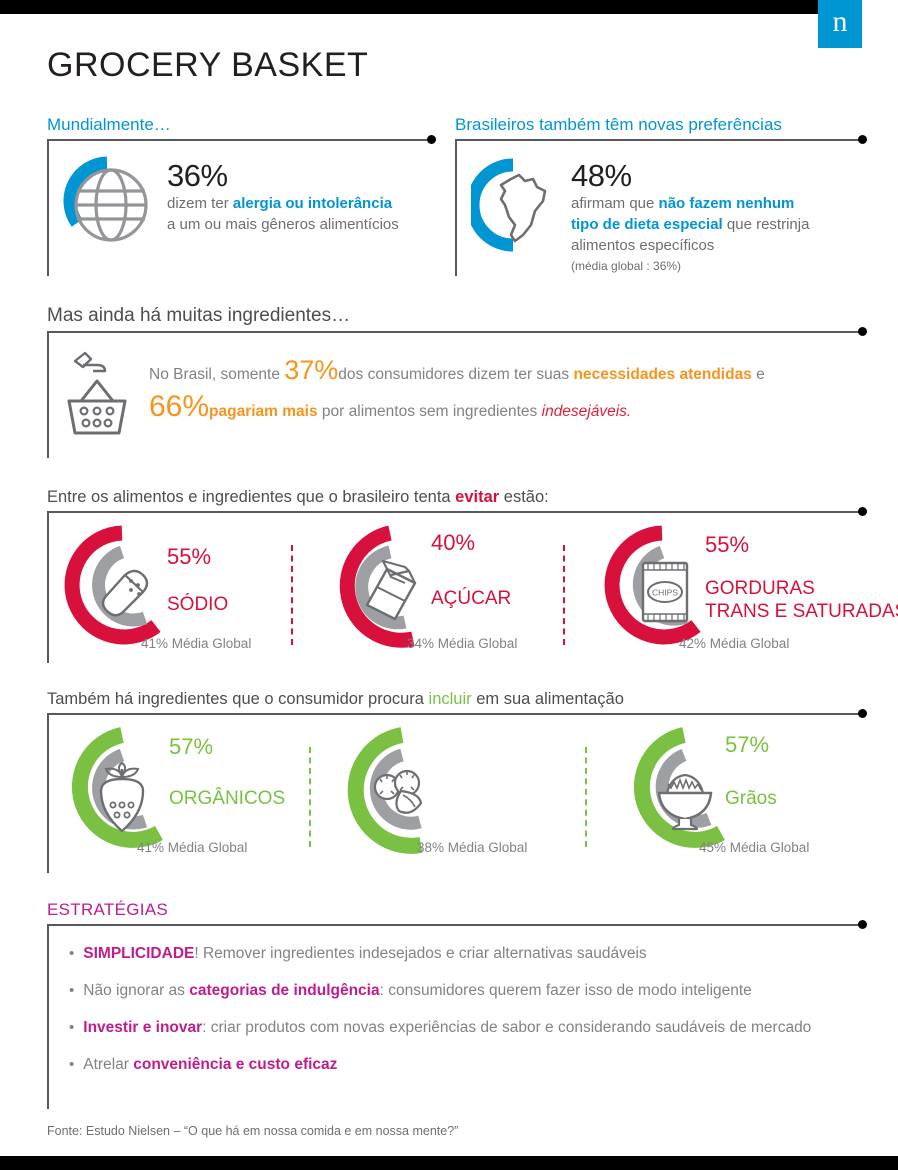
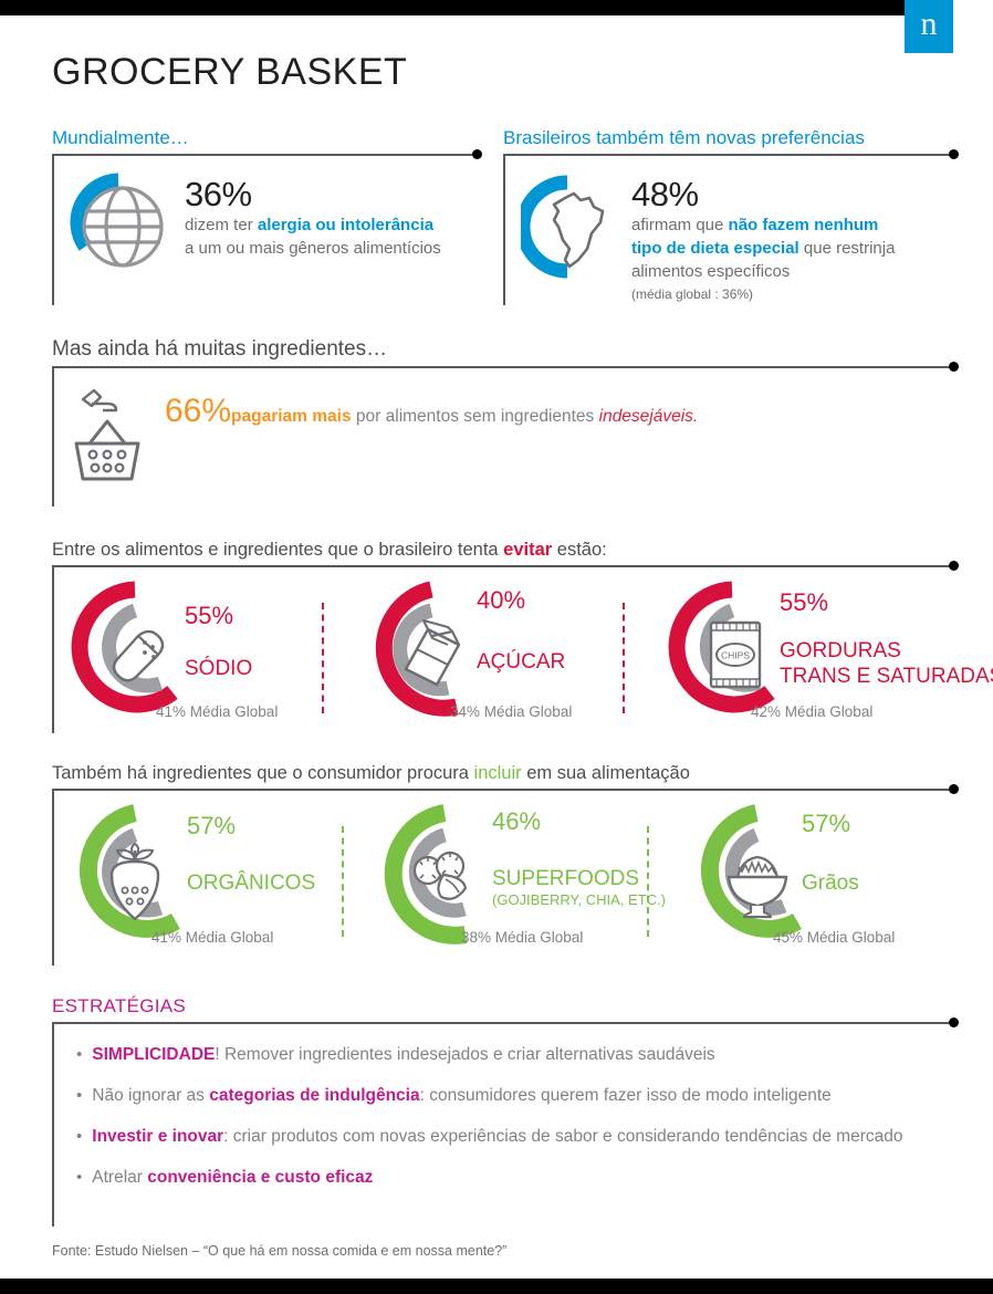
  n
  GROCERY BASKET
  Mundialmente…
  36%
  dizem ter alergia ou intolerância
  a um ou mais gêneros alimentícios
  Brasileiros também têm novas preferências
  48%
  afirmam que não fazem nenhum
  tipo de dieta especial que restrinja
  alimentos específicos
  (média global : 36%)
  Mas ainda há muitas ingredientes…
- No Brasil, somente 37%dos consumidores dizem ter suas necessidades atendidas e
  66%pagariam mais por alimentos sem ingredientes indesejáveis.
  Entre os alimentos e ingredientes que o brasileiro tenta evitar estão:
  55%
  SÓDIO
  41% Média Global
  40%
  AÇÚCAR
  34% Média Global
  CHIPS
  55%
  GORDURAS
  TRANS E SATURADA
  42% Média Global
  Também há ingredientes que o consumidor procura incluir em sua alimentação
  57%
  ORGÂNICOS
  41% Média Global
+ 46%
+ SUPERFOODS
+ (GOJIBERRY, CHIA, ETC.)
  38% Média Global
  57%
  Grãos
  45% Média Global
  ESTRATÉGIAS
  •
  SIMPLICIDADE! Remover ingredientes indesejados e criar alternativas saudáveis
  •
  Não ignorar as categorias de indulgência: consumidores querem fazer isso de modo inteligente
  •
- Investir e inovar: criar produtos com novas experiências de sabor e considerando saudáveis de mercado
+ Investir e inovar: criar produtos com novas experiências de sabor e considerando tendências de mercado
  •
  Atrelar conveniência e custo eficaz
  Fonte: Estudo Nielsen – “O que há em nossa comida e em nossa mente?”
